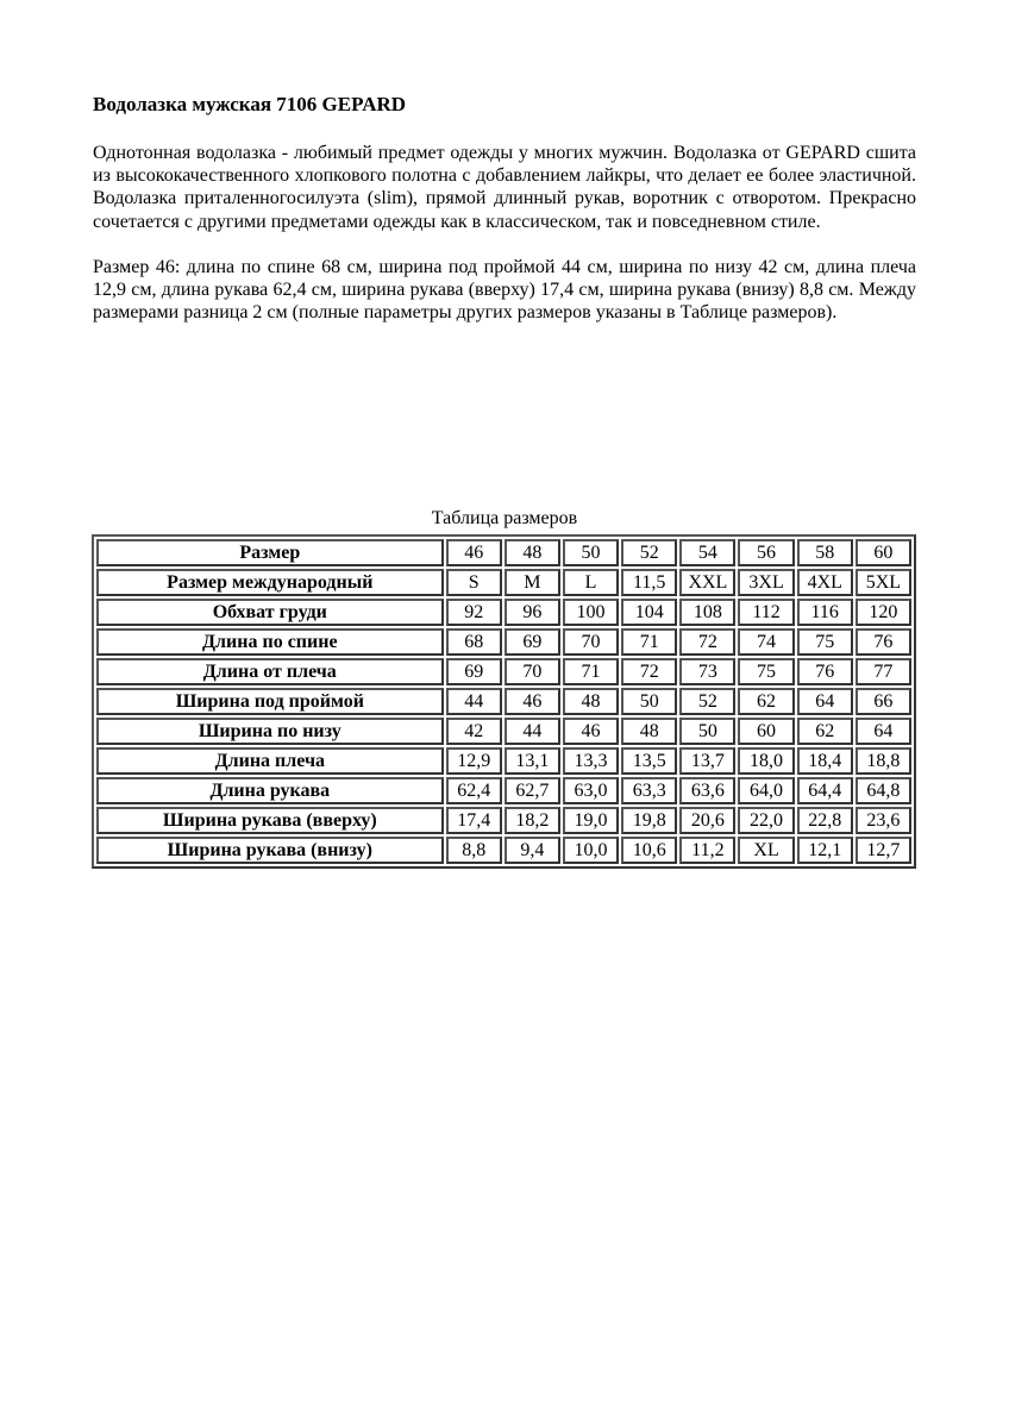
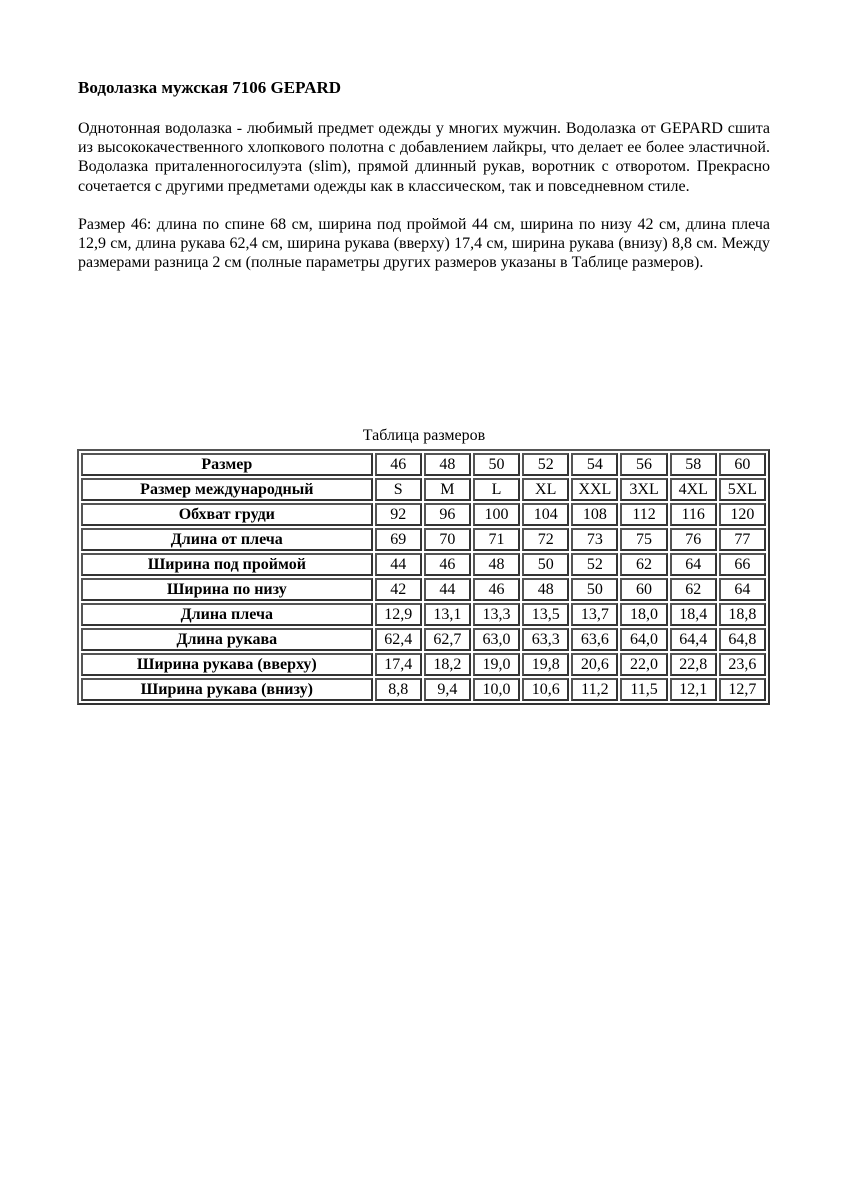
  Водолазка мужская 7106 GEPARD
  Однотонная водолазка - любимый предмет одежды у многих мужчин. Водолазка от GEPARD сшита из высококачественного хлопкового полотна с добавлением лайкры, что делает ее более эластичной. Водолазка приталенногосилуэта (slim), прямой длинный рукав, воротник с отворотом. Прекрасно сочетается с другими предметами одежды как в классическом, так и повседневном стиле.
  Размер 46: длина по спине 68 см, ширина под проймой 44 см, ширина по низу 42 см, длина плеча 12,9 см, длина рукава 62,4 см, ширина рукава (вверху) 17,4 см, ширина рукава (внизу) 8,8 см. Между размерами разница 2 см (полные параметры других размеров указаны в Таблице размеров).
  Таблица размеров
  Размер	46	48	50	52	54	56	58	60
- Размер международный	S	M	L	11,5	XXL	3XL	4XL	5XL
+ Размер международный	S	M	L	XL	XXL	3XL	4XL	5XL
  Обхват груди	92	96	100	104	108	112	116	120
- Длина по спине	68	69	70	71	72	74	75	76
  Длина от плеча	69	70	71	72	73	75	76	77
  Ширина под проймой	44	46	48	50	52	62	64	66
  Ширина по низу	42	44	46	48	50	60	62	64
  Длина плеча	12,9	13,1	13,3	13,5	13,7	18,0	18,4	18,8
  Длина рукава	62,4	62,7	63,0	63,3	63,6	64,0	64,4	64,8
  Ширина рукава (вверху)	17,4	18,2	19,0	19,8	20,6	22,0	22,8	23,6
- Ширина рукава (внизу)	8,8	9,4	10,0	10,6	11,2	XL	12,1	12,7
+ Ширина рукава (внизу)	8,8	9,4	10,0	10,6	11,2	11,5	12,1	12,7
